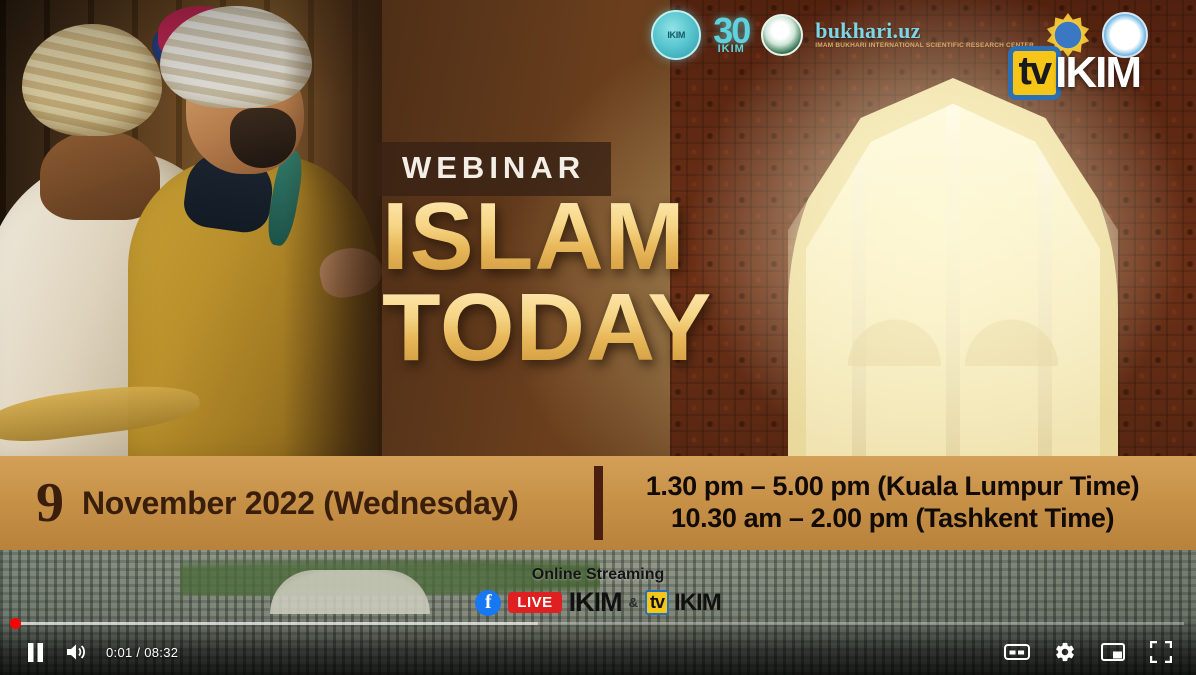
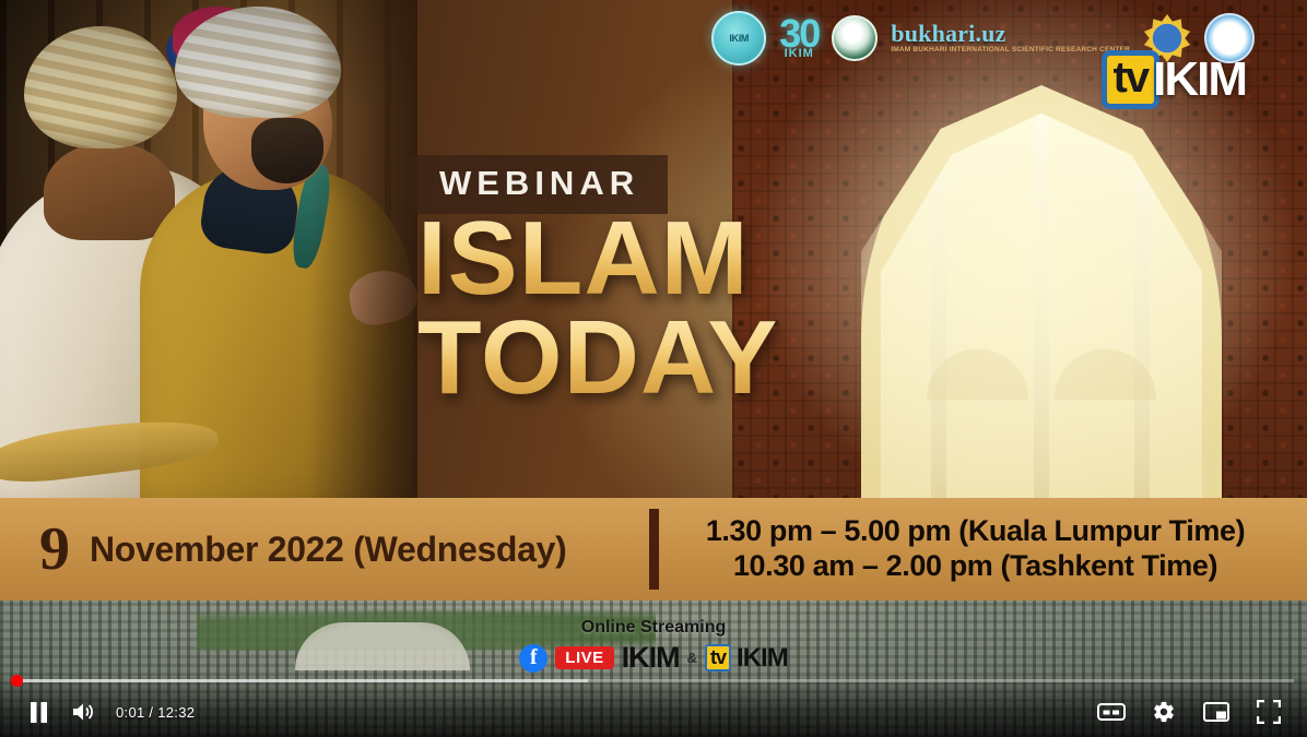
  IKIM
  30
  IKIM
  bukhari.uz
  tv
  IKIM
  WEBINAR
  ISLAM
  TODAY
  9
  November 2022 (Wednesday)
  1.30 pm – 5.00 pm (Kuala Lumpur Time)
  10.30 am – 2.00 pm (Tashkent Time)
  Online Streaming
  f
  LIVE
  IKIM
  &
  tv
  IKIM
- 0:01 / 08:32
+ 0:01 / 12:32
